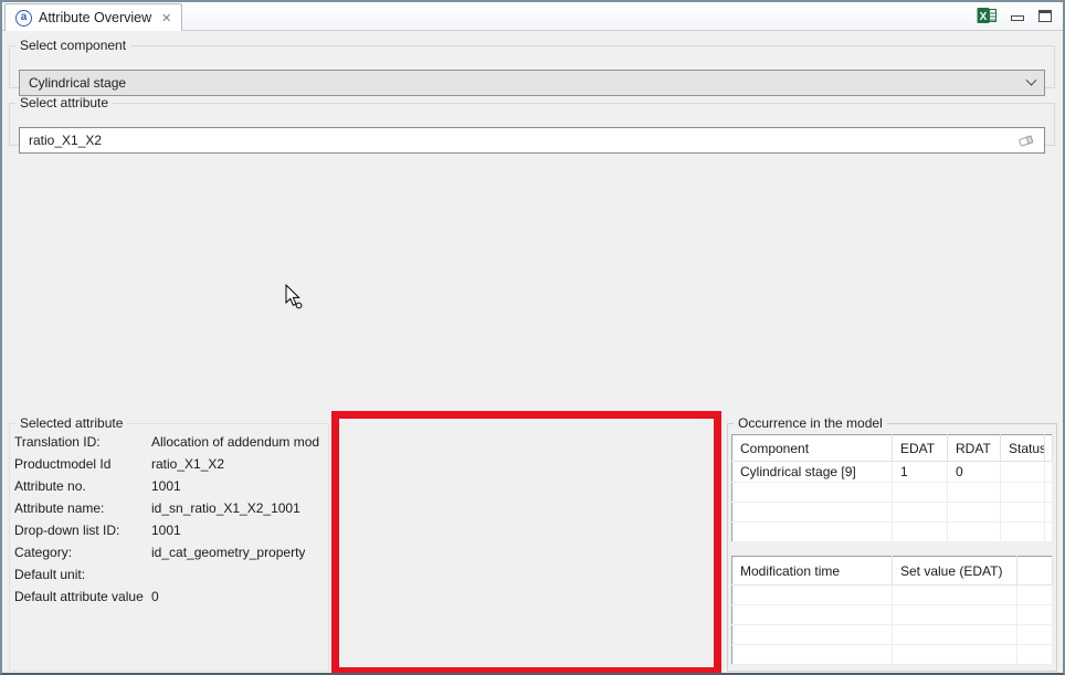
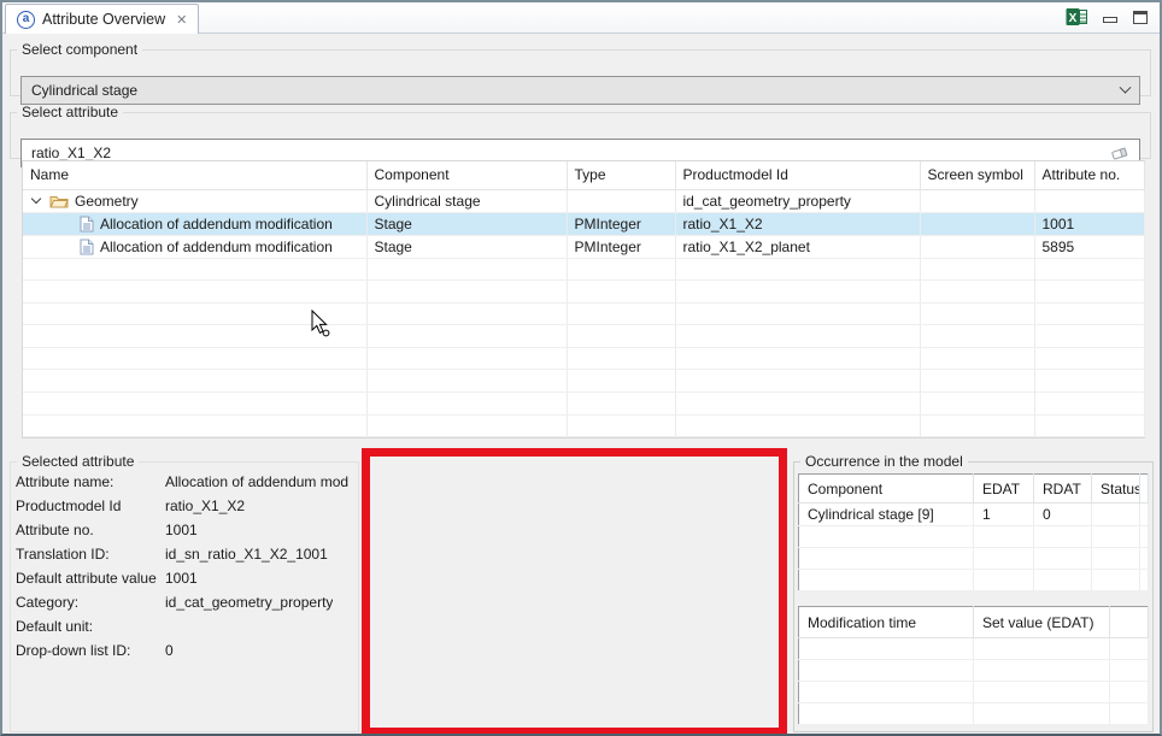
  a
  Attribute Overview
  ✕
  X
  Select component
  Cylindrical stage
  Select attribute
  ratio_X1_X2
+ Name	Component	Type	Productmodel Id	Screen symbol	Attribute no.
+ Geometry	Cylindrical stage		id_cat_geometry_property
+ Allocation of addendum modification	Stage	PMInteger	ratio_X1_X2		1001
+ Allocation of addendum modification	Stage	PMInteger	ratio_X1_X2_planet		5895
  Selected attribute
- Translation ID:
+ Attribute name:
  Allocation of addendum mod
  Productmodel Id
  ratio_X1_X2
  Attribute no.
  1001
- Attribute name:
+ Translation ID:
  id_sn_ratio_X1_X2_1001
- Drop-down list ID:
+ Default attribute value
  1001
  Category:
  id_cat_geometry_property
  Default unit:
- Default attribute value
+ Drop-down list ID:
  0
  Occurrence in the model
  Component	EDAT	RDAT	Status
  Cylindrical stage [9]	1	0
  Modification time	Set value (EDAT)
